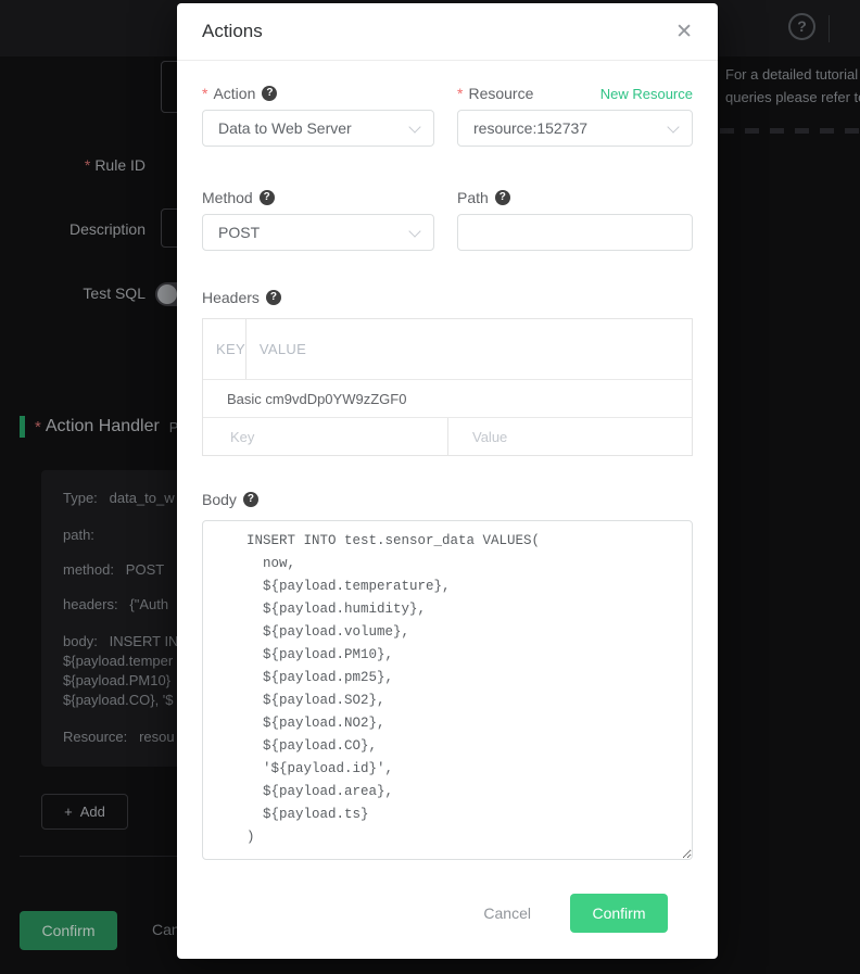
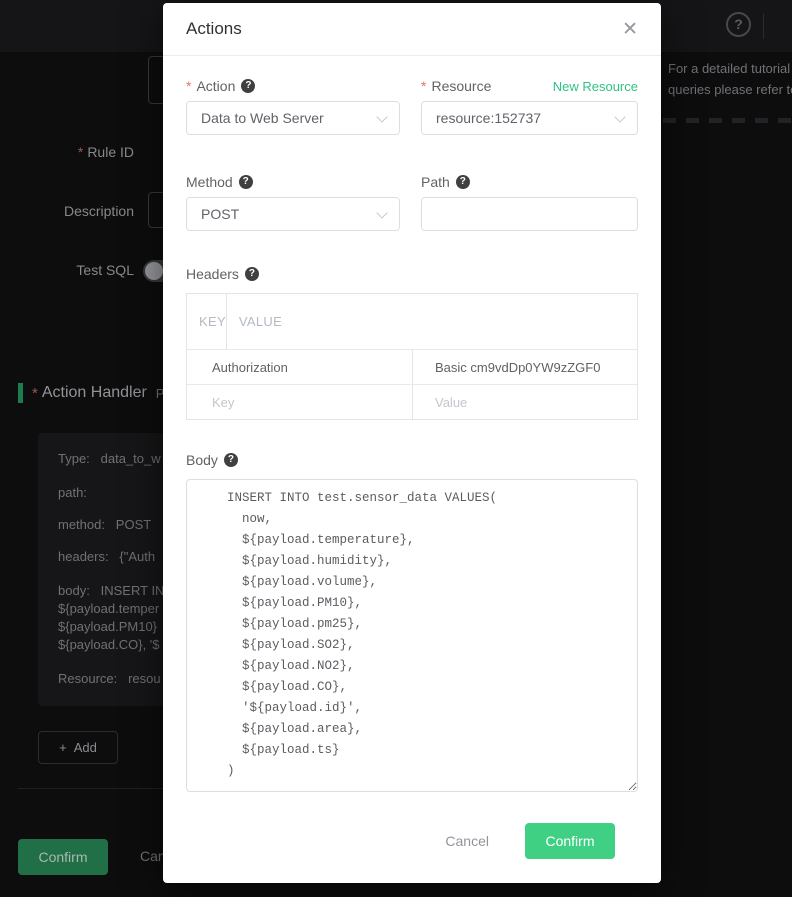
  ?
  For a detailed tutorial
  queries please refer t
  * Rule ID
  Description
  Test SQL
  *
  Action Handler
  Type: data_to_w
  path:
  method: POST
  headers: {"Auth
  body: INSERT IN
  ${payload.temper
  ${payload.PM10}
  ${payload.CO}, '$
  Resource: resou
  +
  Add
  Confirm
  Actions
  ✕
  *
  Action
  ?
  *
  Resource
  New Resource
  Data to Web Server
  resource:152737
  Method
  ?
  Path
  ?
  POST
  Headers
  ?
  KEY
  VALUE
+ Authorization
  Basic cm9vdDp0YW9zZGF0
  Key
  Value
  Body
  ?
  INSERT INTO test.sensor_data VALUES(
  now,
  ${payload.temperature},
  ${payload.humidity},
  ${payload.volume},
  ${payload.PM10},
  ${payload.pm25},
  ${payload.SO2},
  ${payload.NO2},
  ${payload.CO},
  '${payload.id}',
  ${payload.area},
  ${payload.ts}
  )
  Cancel
  Confirm
